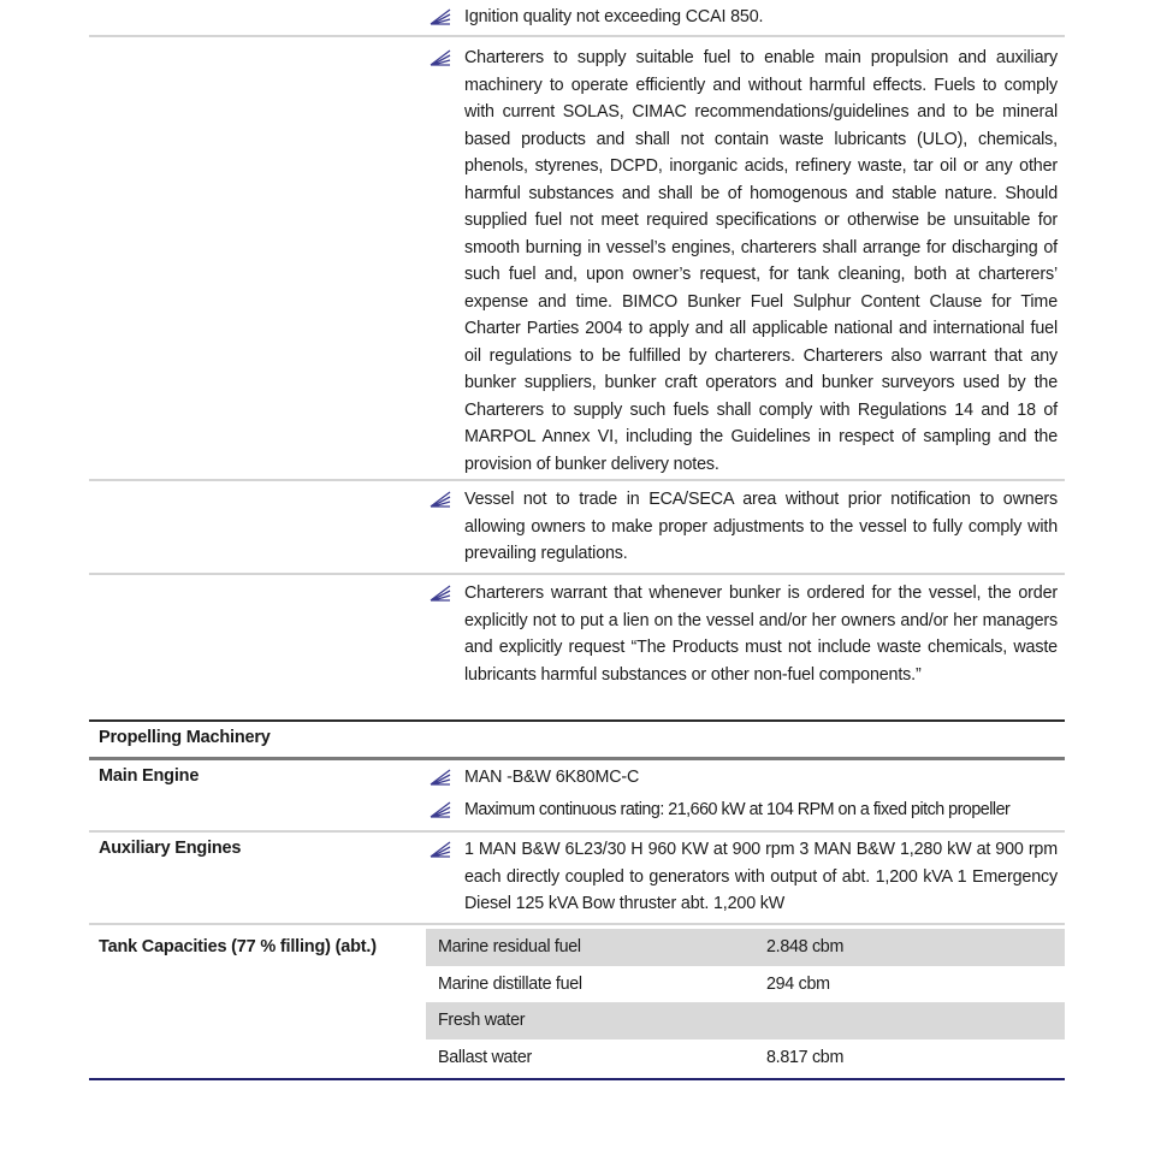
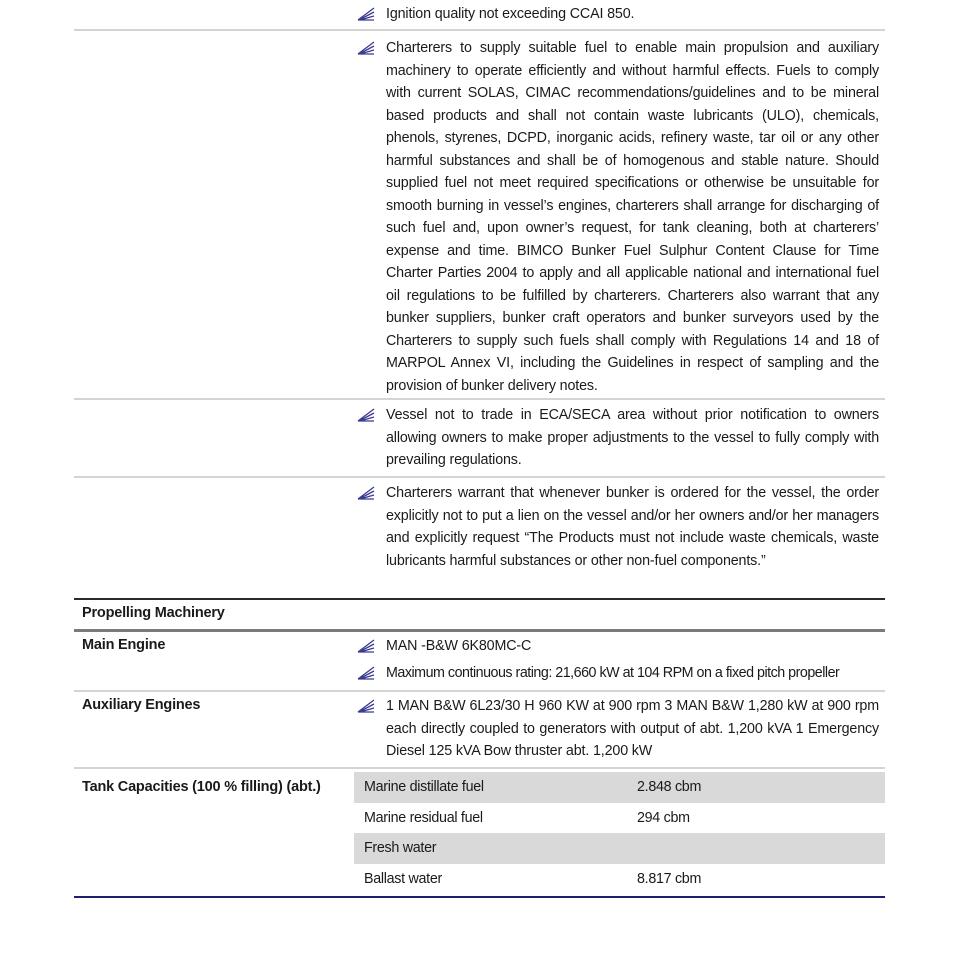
  Ignition quality not exceeding CCAI 850.
  Charterers to supply suitable fuel to enable main propulsion and auxiliary machinery to operate efficiently and without harmful effects. Fuels to comply with current SOLAS, CIMAC recommendations/guidelines and to be mineral based products and shall not contain waste lubricants (ULO), chemicals, phenols, styrenes, DCPD, inorganic acids, refinery waste, tar oil or any other harmful substances and shall be of homogenous and stable nature. Should supplied fuel not meet required specifications or otherwise be unsuitable for smooth burning in vessel’s engines, charterers shall arrange for discharging of such fuel and, upon owner’s request, for tank cleaning, both at charterers’ expense and time. BIMCO Bunker Fuel Sulphur Content Clause for Time Charter Parties 2004 to apply and all applicable national and international fuel oil regulations to be fulfilled by charterers. Charterers also warrant that any bunker suppliers, bunker craft operators and bunker surveyors used by the Charterers to supply such fuels shall comply with Regulations 14 and 18 of MARPOL Annex VI, including the Guidelines in respect of sampling and the provision of bunker delivery notes.
  Vessel not to trade in ECA/SECA area without prior notification to owners allowing owners to make proper adjustments to the vessel to fully comply with prevailing regulations.
  Charterers warrant that whenever bunker is ordered for the vessel, the order explicitly not to put a lien on the vessel and/or her owners and/or her managers and explicitly request “The Products must not include waste chemicals, waste lubricants harmful substances or other non-fuel components.”
  Propelling Machinery
  Main Engine
  MAN -B&W 6K80MC-C
  Maximum continuous rating: 21,660 kW at 104 RPM on a fixed pitch propeller
  Auxiliary Engines
  1 MAN B&W 6L23/30 H 960 KW at 900 rpm 3 MAN B&W 1,280 kW at 900 rpm each directly coupled to generators with output of abt. 1,200 kVA 1 Emergency Diesel 125 kVA Bow thruster abt. 1,200 kW
- Tank Capacities (77 % filling) (abt.)
+ Tank Capacities (100 % filling) (abt.)
- Marine residual fuel
+ Marine distillate fuel
  2.848 cbm
- Marine distillate fuel
+ Marine residual fuel
  294 cbm
  Fresh water
  Ballast water
  8.817 cbm
